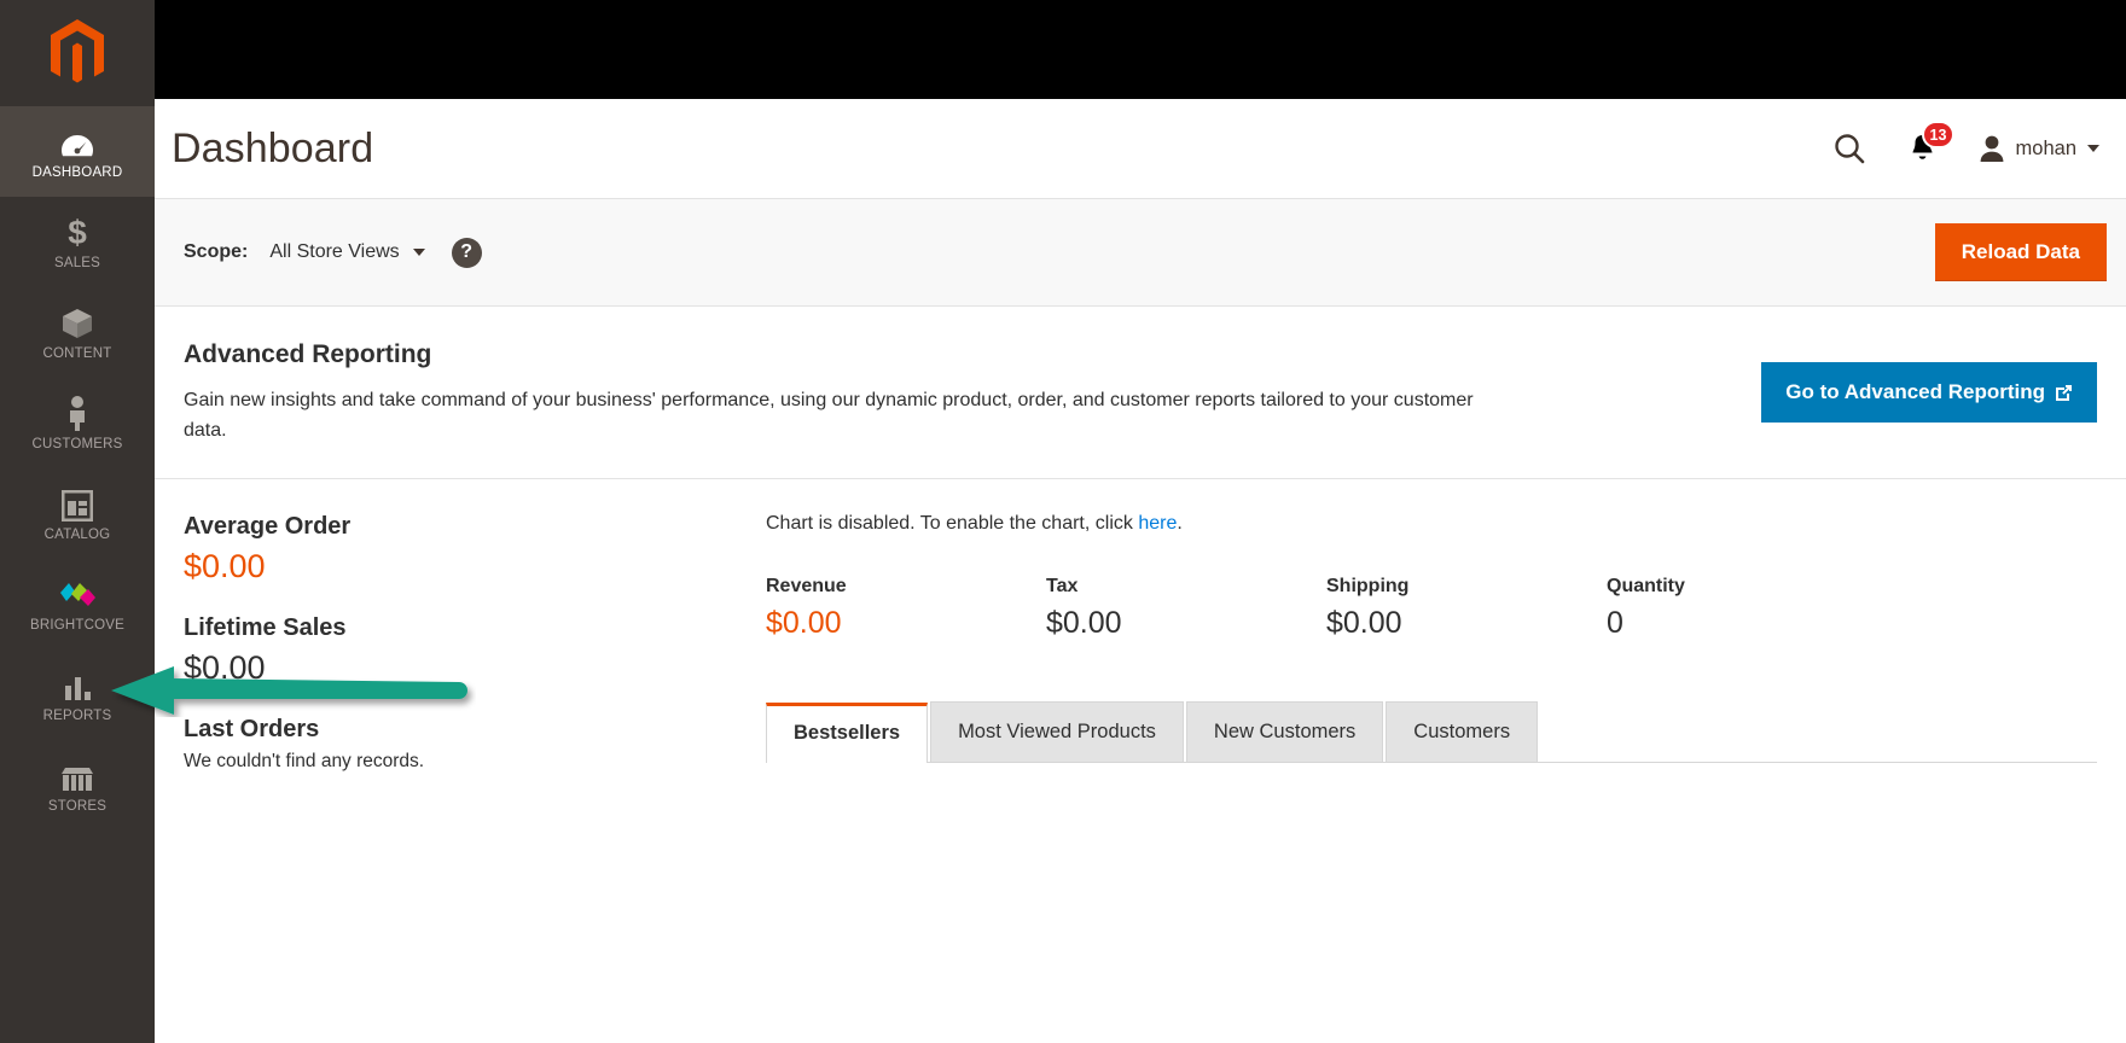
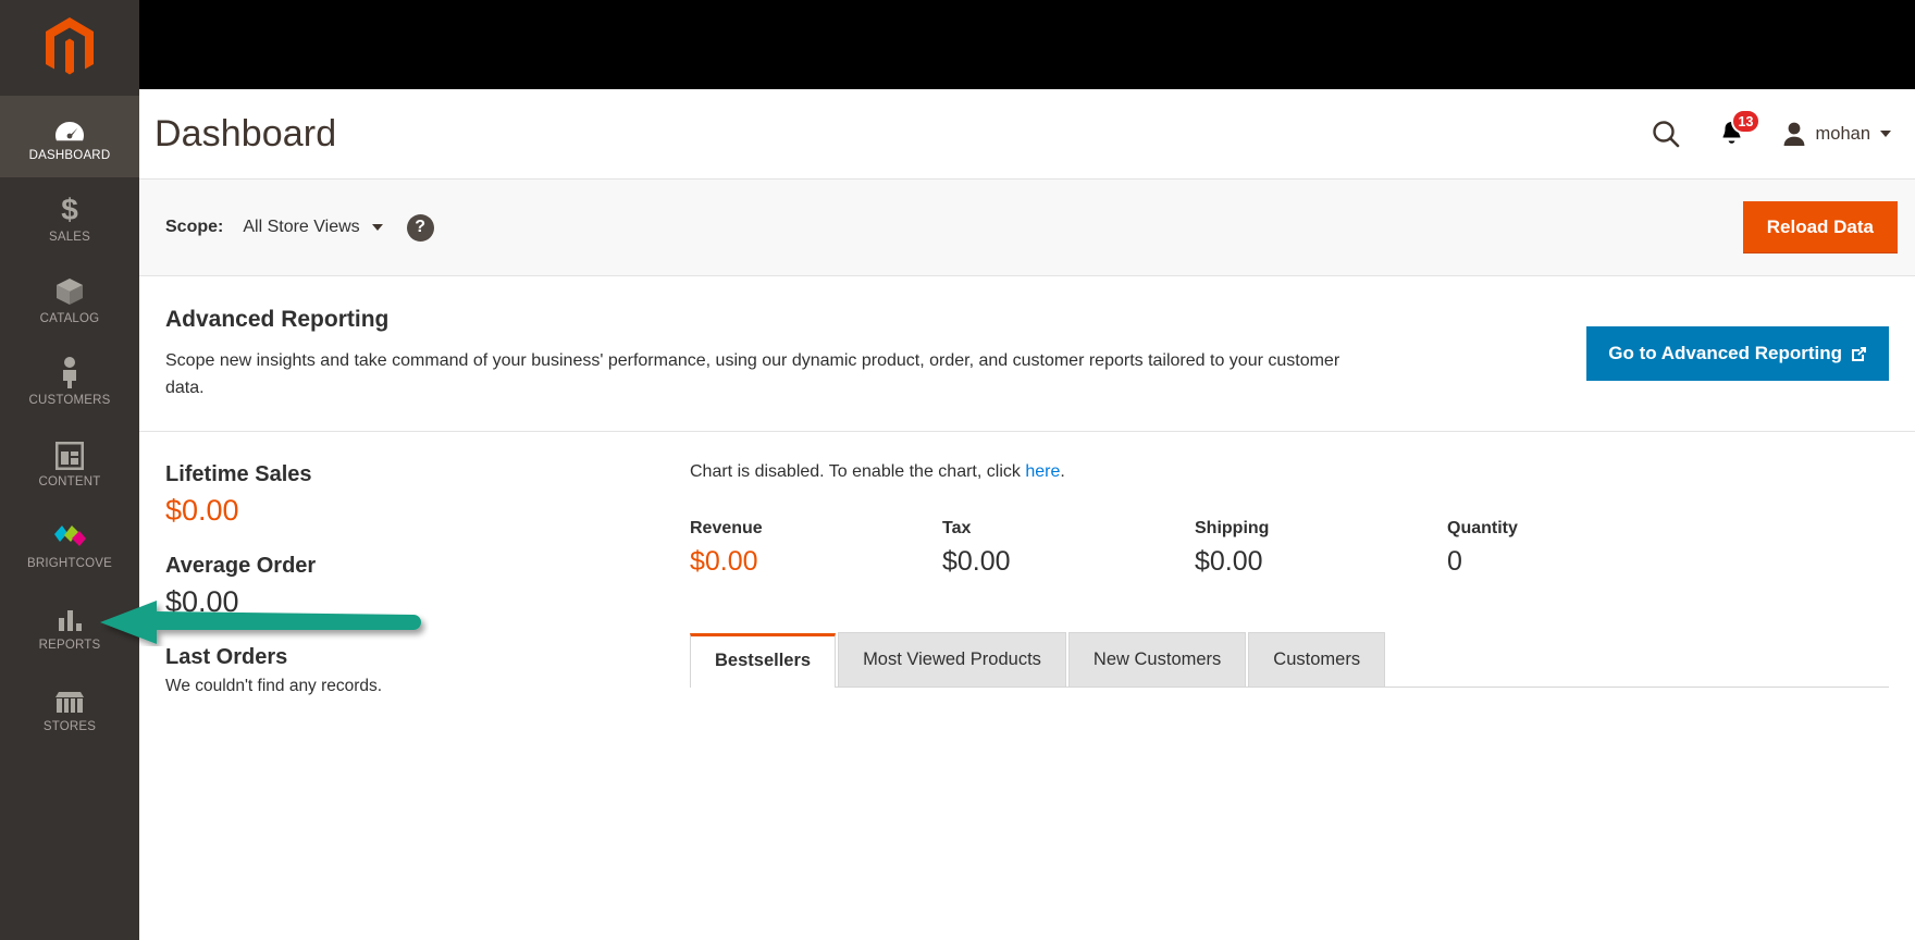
  DASHBOARD
  $
  SALES
- CONTENT
+ CATALOG
  CUSTOMERS
- CATALOG
+ CONTENT
  BRIGHTCOVE
  REPORTS
  STORES
  Dashboard
  13
  mohan
  Scope:
  All Store Views
  ?
  Reload Data
  Advanced Reporting
- Gain new insights and take command of your business' performance, using our dynamic product, order, and customer reports tailored to your customer data.
+ Scope new insights and take command of your business' performance, using our dynamic product, order, and customer reports tailored to your customer data.
  Go to Advanced Reporting
- Average Order
+ Lifetime Sales
  $0.00
- Lifetime Sales
+ Average Order
  $0.00
  Last Orders
  We couldn't find any records.
  Chart is disabled. To enable the chart, click here.
  Revenue
  $0.00
  Tax
  $0.00
  Shipping
  $0.00
  Quantity
  0
  Bestsellers
  Most Viewed Products
  New Customers
  Customers
